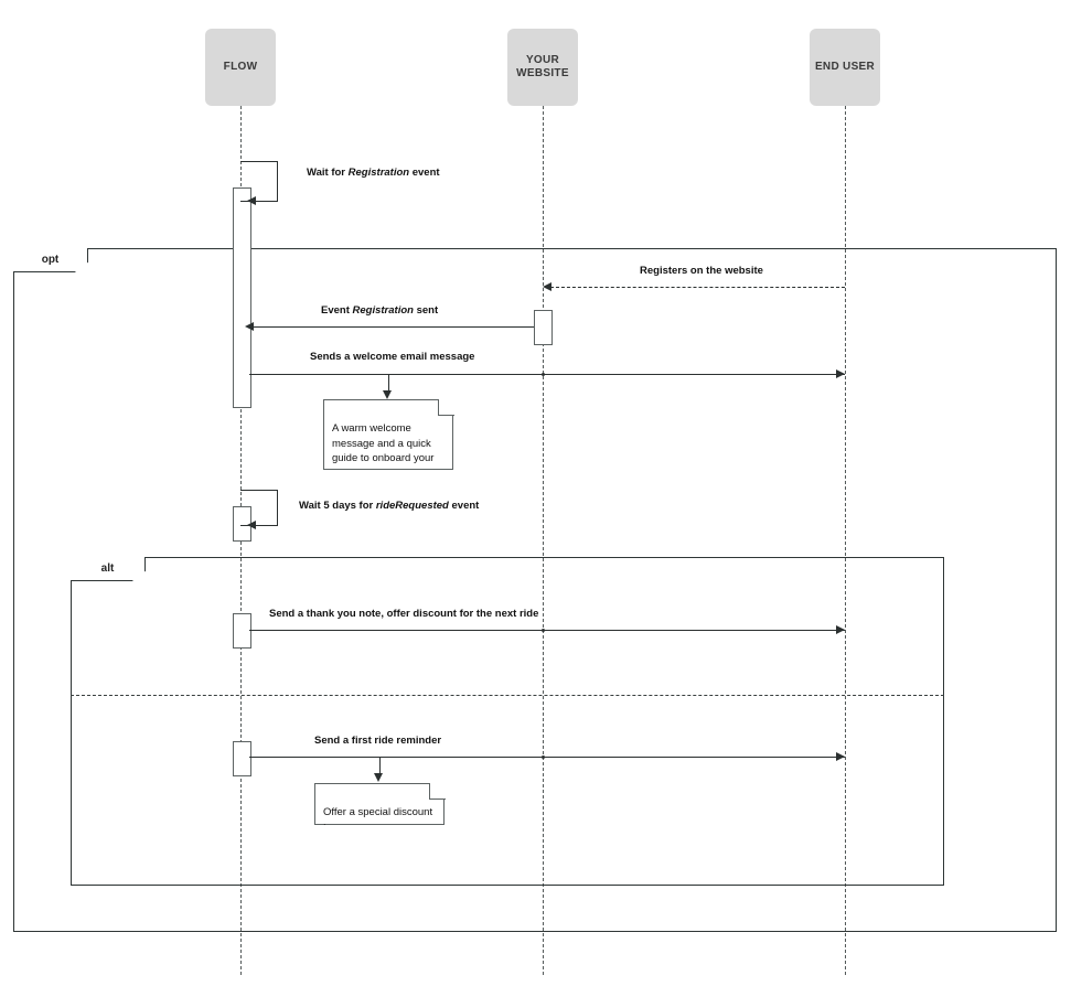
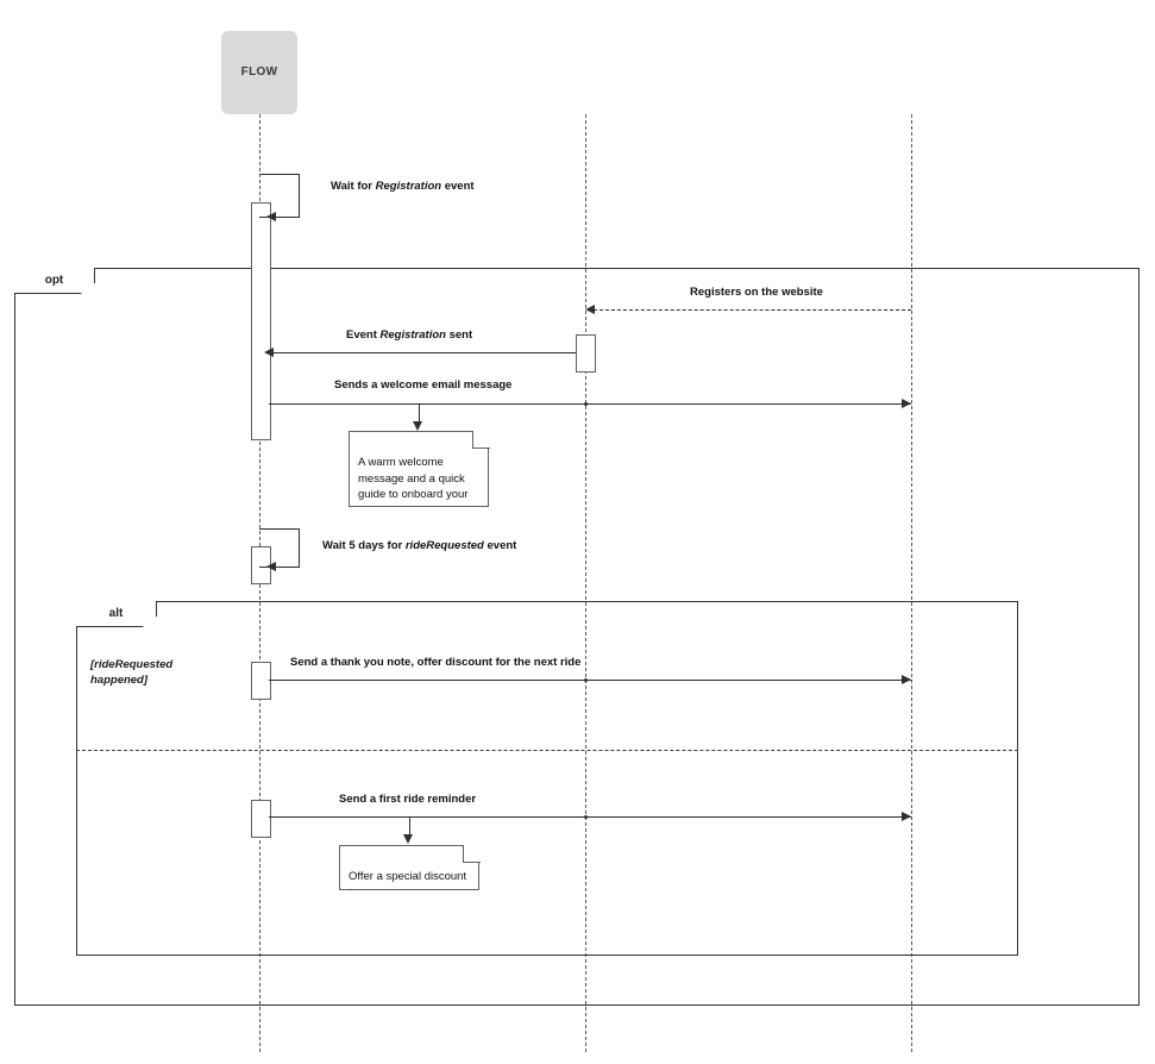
  FLOW
- YOUR
- WEBSITE
- END USER
  opt
  alt
+ [rideRequested
+ happened]
  Wait for Registration event
  Registers on the website
  Event Registration sent
  Sends a welcome email message
  A warm welcome message and a quick guide to onboard your
  Wait 5 days for rideRequested event
  Send a thank you note, offer discount for the next ride
  Send a first ride reminder
